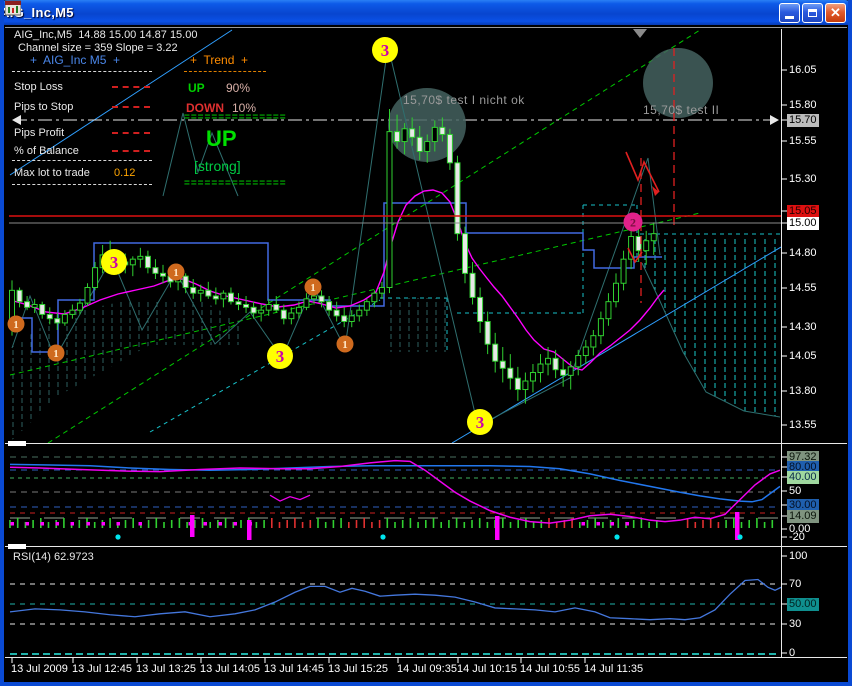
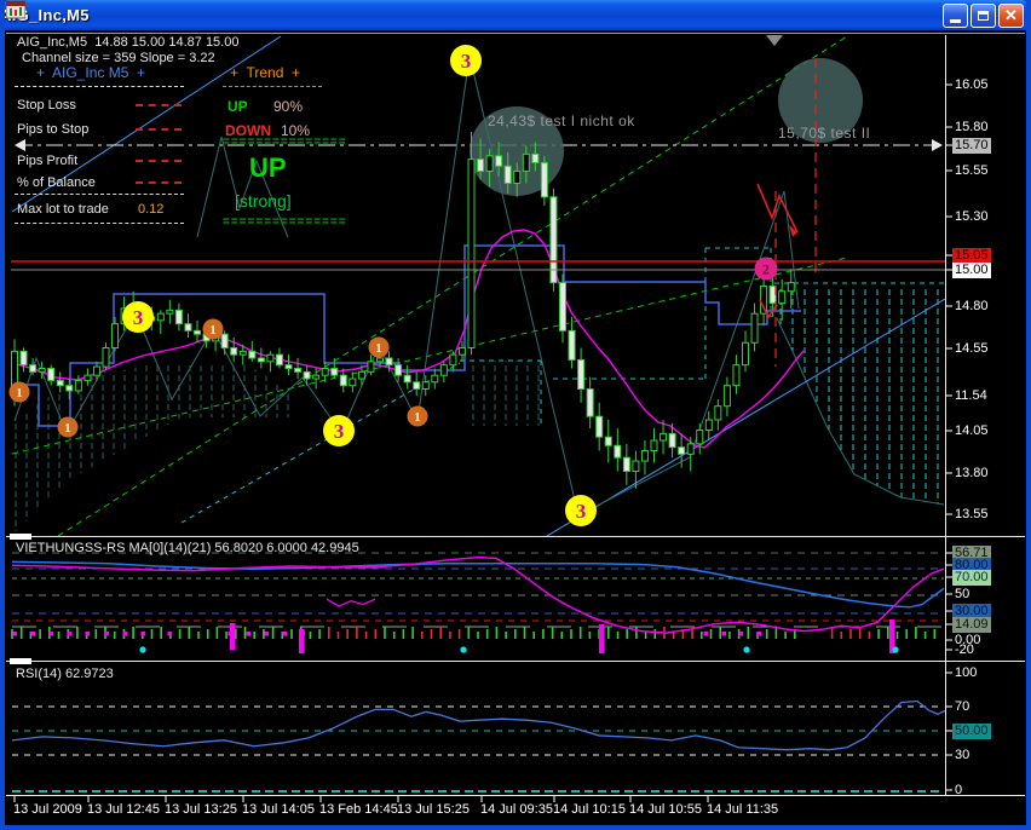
  3
  3
  3
  3
  1
  1
  1
  1
  1
  2
  _Inc,M5
  ✕
  AIG_Inc,M5 14.88 15.00 14.87 15.00
  Channel size = 359 Slope = 3.22
  + AIG_Inc M5 +
  Stop Loss
  Pips to Stop
  Pips Profit
  % of Balance
  Max lot to trade
  0.12
  + Trend +
  UP
  90%
  DOWN
  10%
  ===============
  UP
  [strong]
  ===============
- 15,70$ test I nicht ok
+ 24,43$ test I nicht ok
  15,70$ test II
+ VIETHUNGSS-RS MA[0](14)(21) 56.8020 6.0000 42.9945
  RSI(14) 62.9723
  16.05
  15.80
  15.70
  15.55
  15.30
  15.05
  15.00
  14.80
  14.55
- 14.30
+ 11.54
  14.05
  13.80
  13.55
- 97.32
+ 56.71
  80.00
- 40.00
+ 70.00
  50
  30.00
  14.09
  0.00
  -20
  100
  70
  50.00
  30
  0
  13 Jul 2009
  13 Jul 12:45
  13 Jul 13:25
  13 Jul 14:05
- 13 Jul 14:45
+ 13 Feb 14:45
  13 Jul 15:25
  14 Jul 09:35
  14 Jul 10:15
  14 Jul 10:55
  14 Jul 11:35
